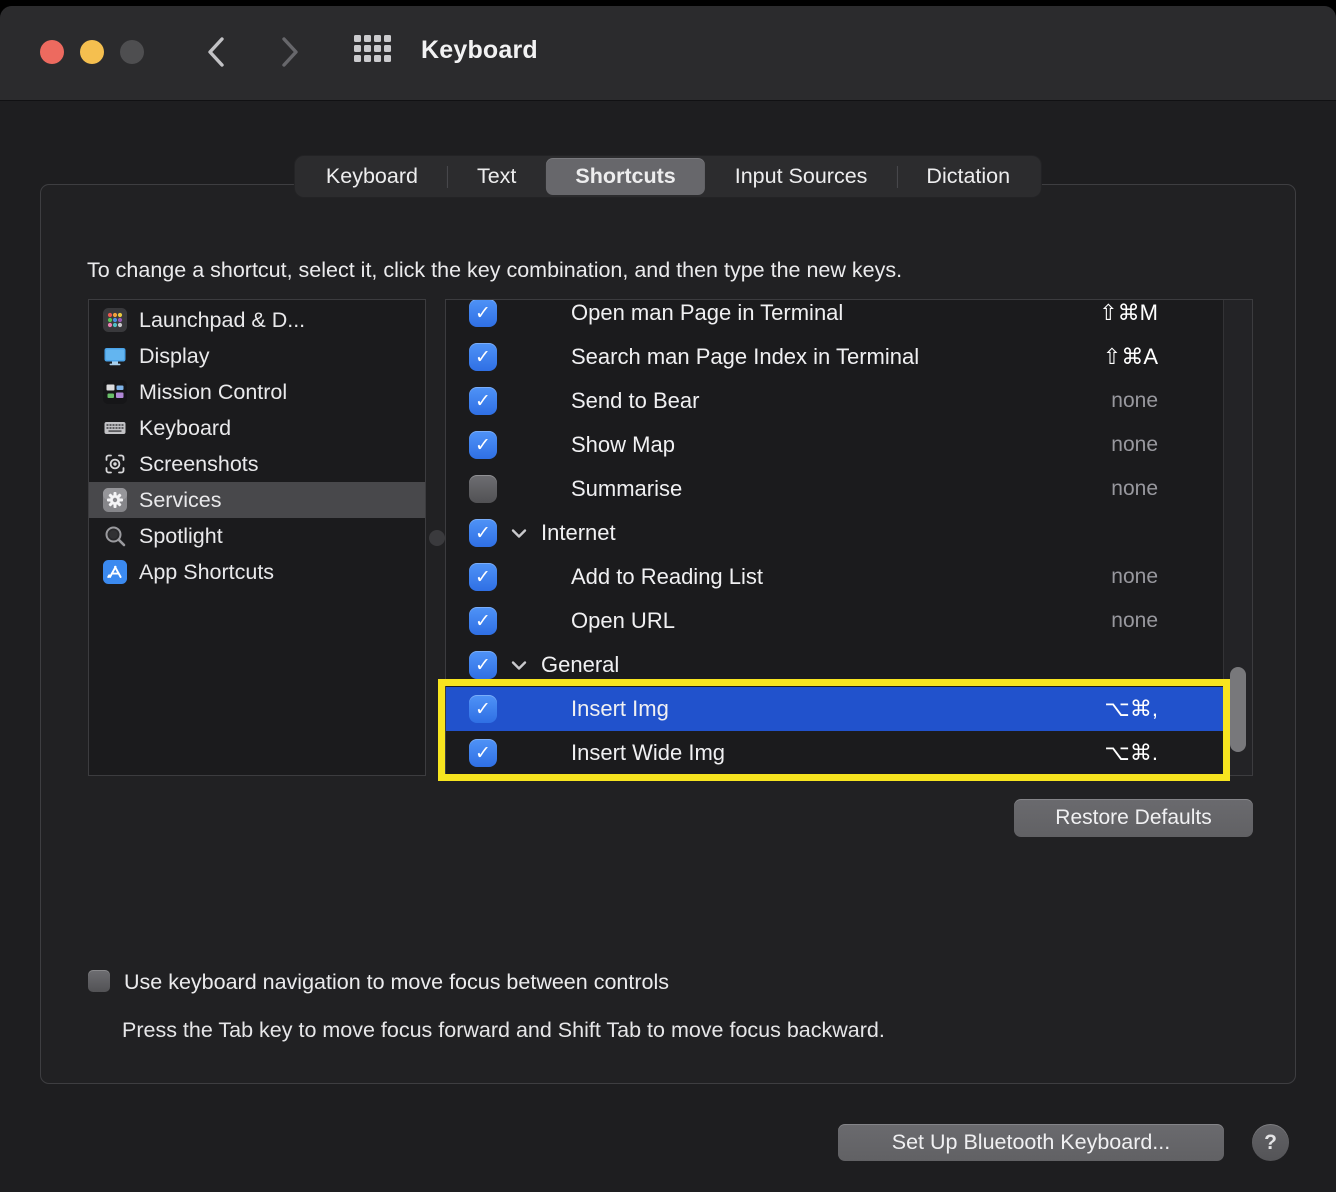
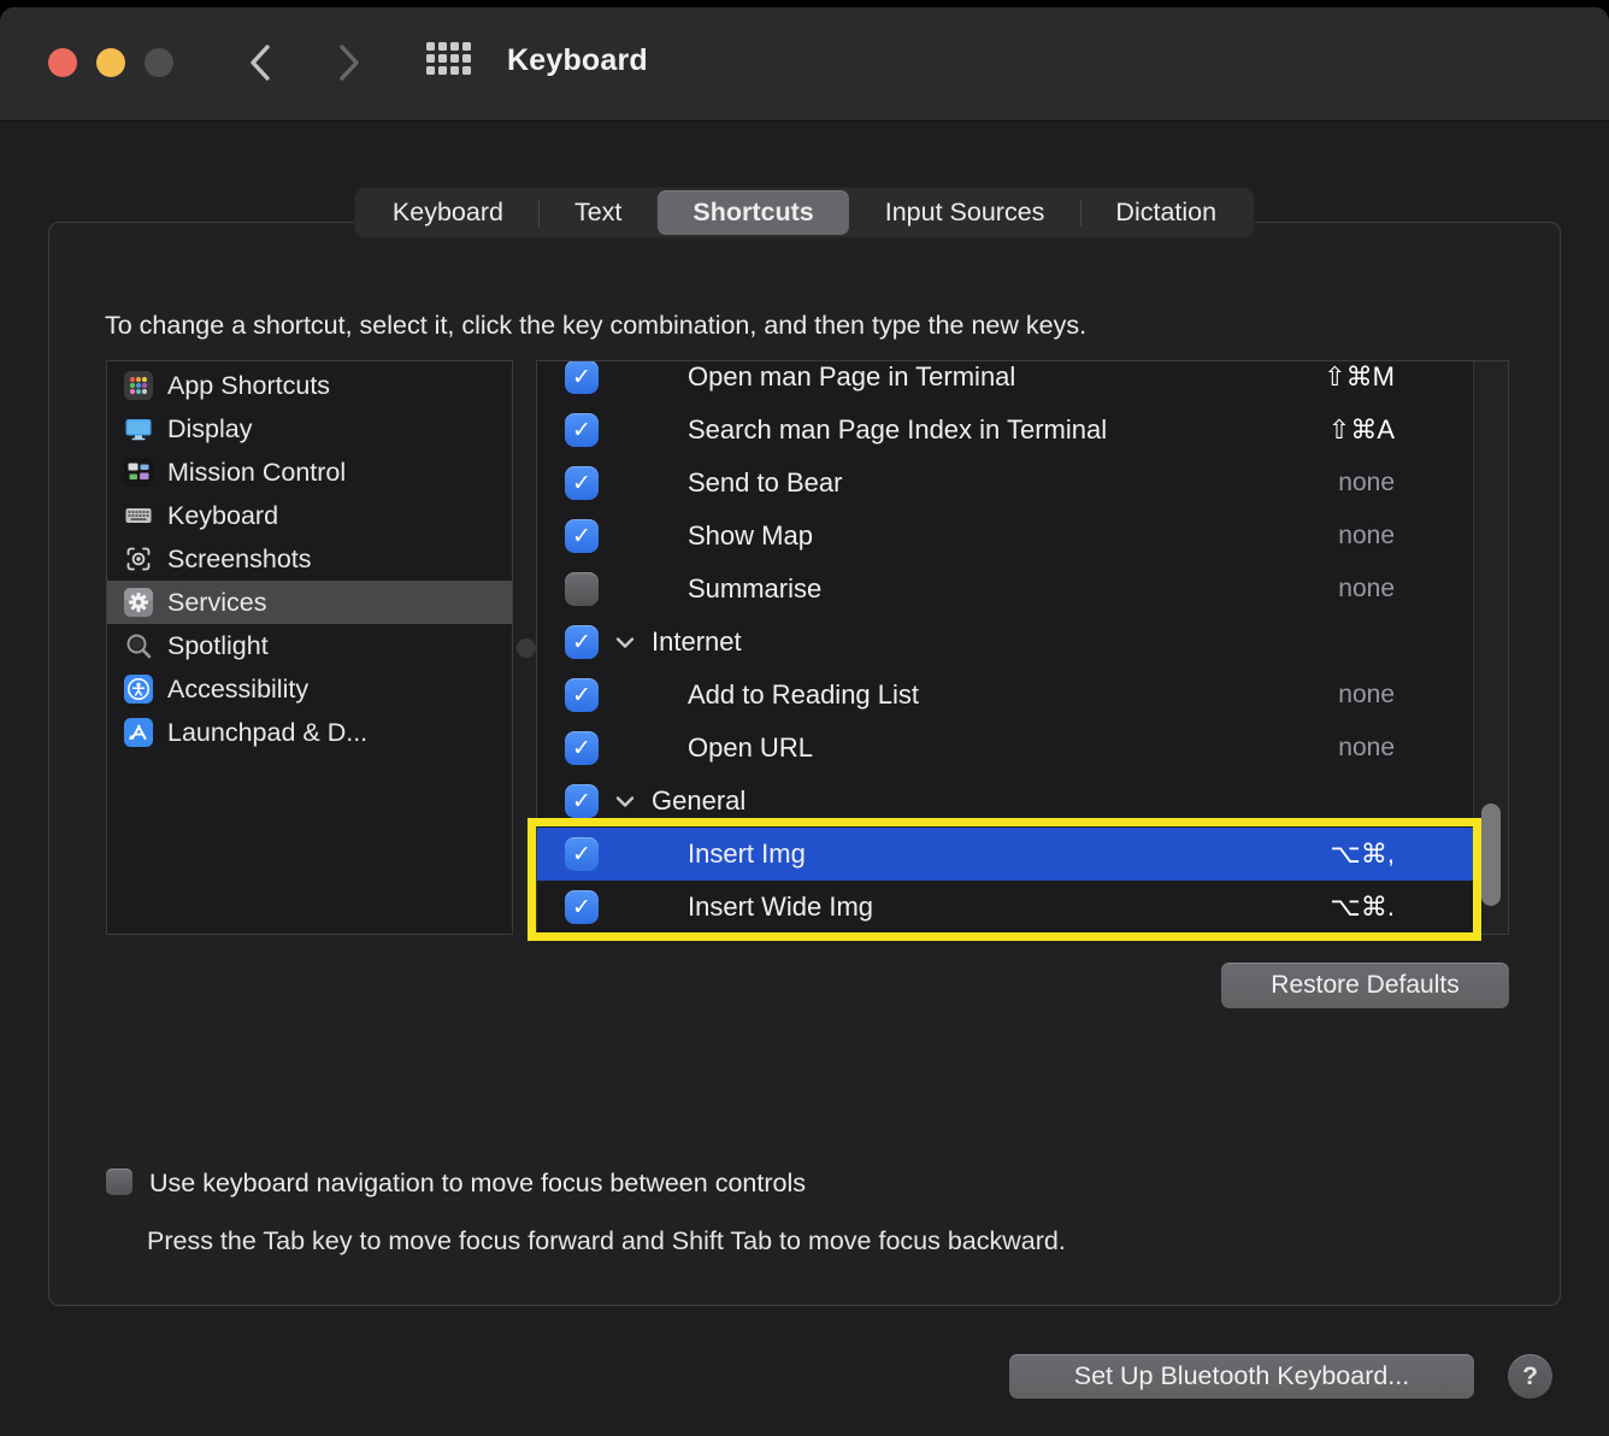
  Keyboard
  Keyboard
  Text
  Shortcuts
  Input Sources
  Dictation
  To change a shortcut, select it, click the key combination, and then type the new keys.
- Launchpad & D...
+ App Shortcuts
  Display
  Mission Control
  Keyboard
  Screenshots
  Services
  Spotlight
+ Accessibility
- App Shortcuts
+ Launchpad & D...
  ✓
  Open man Page in Terminal
  ⇧⌘M
  ✓
  Search man Page Index in Terminal
  ⇧⌘A
  ✓
  Send to Bear
  none
  ✓
  Show Map
  none
  Summarise
  none
  ✓
  Internet
  ✓
  Add to Reading List
  none
  ✓
  Open URL
  none
  ✓
  General
  ✓
  Insert Img
  ⌥⌘,
  ✓
  Insert Wide Img
  ⌥⌘.
  Restore Defaults
  Use keyboard navigation to move focus between controls
  Press the Tab key to move focus forward and Shift Tab to move focus backward.
  Set Up Bluetooth Keyboard...
  ?
